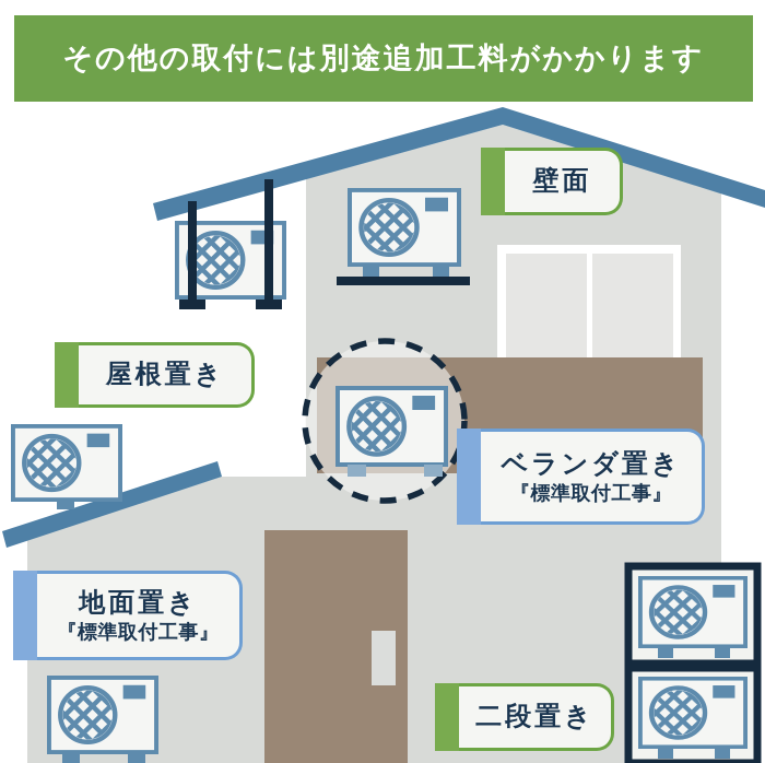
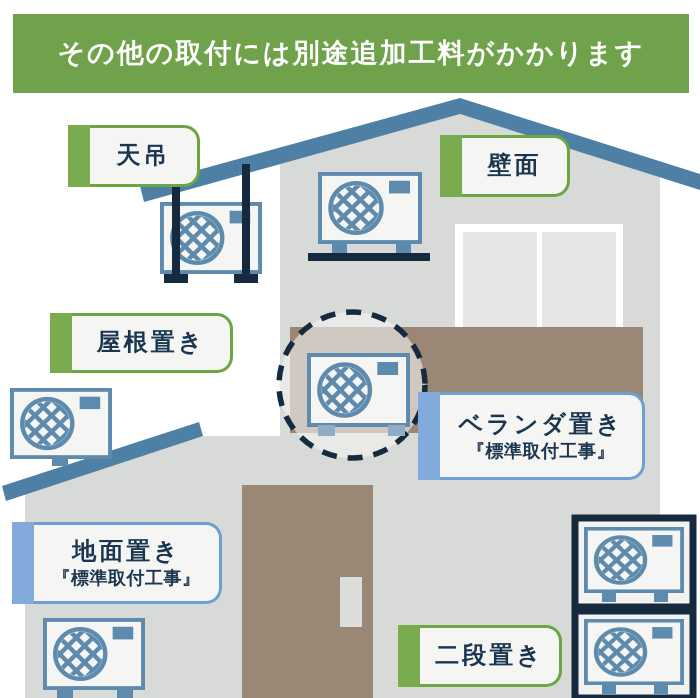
  その他の取付には別途追加工料がかかります
+ 天吊
  壁面
  屋根置き
  ベランダ置き
  『標準取付工事』
  地面置き
  『標準取付工事』
  二段置き
